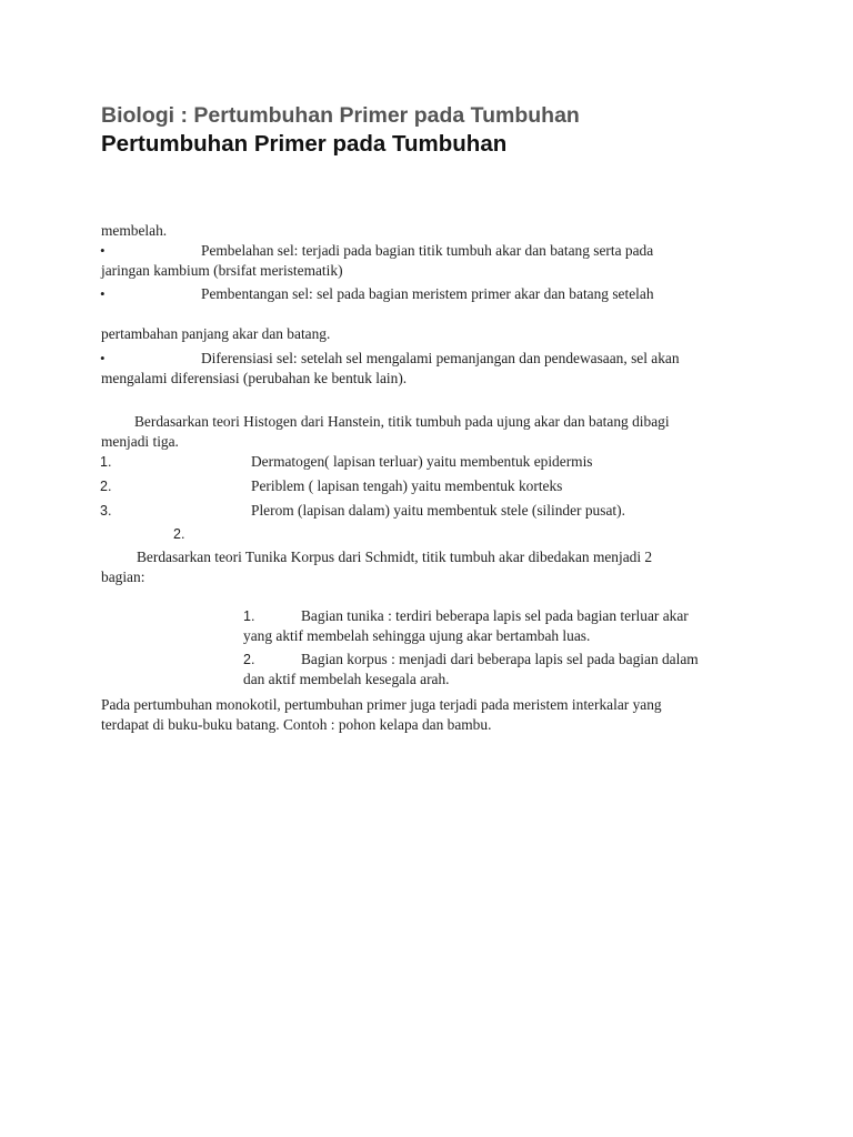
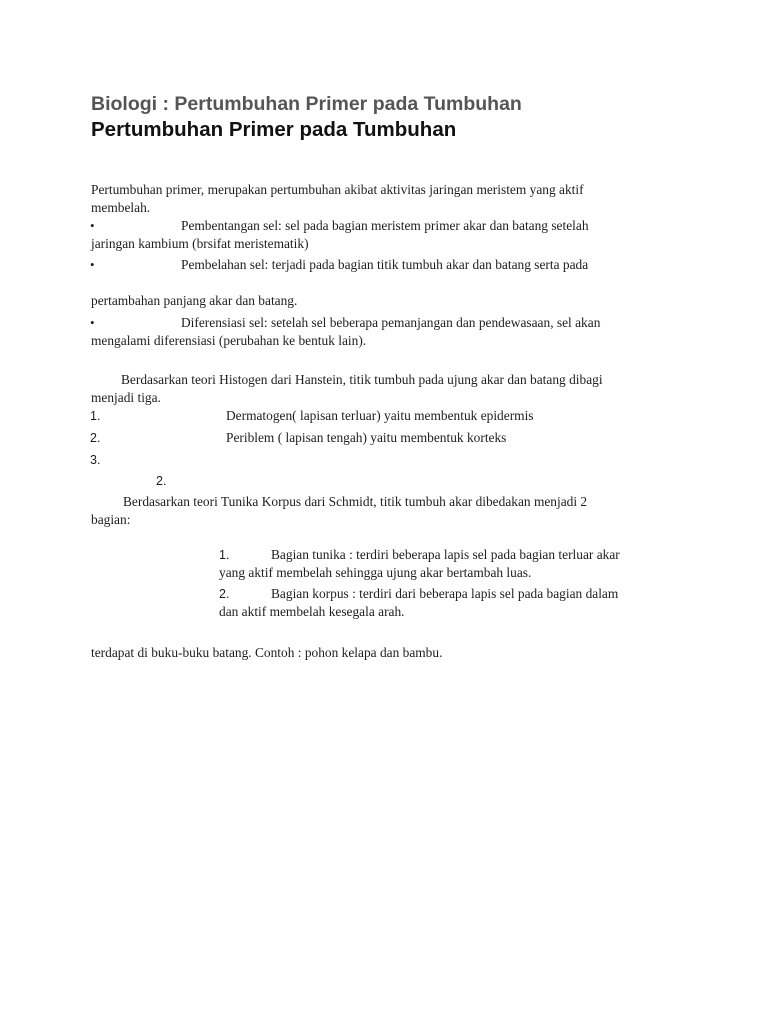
  Biologi : Pertumbuhan Primer pada Tumbuhan
  Pertumbuhan Primer pada Tumbuhan
+ Pertumbuhan primer, merupakan pertumbuhan akibat aktivitas jaringan meristem yang aktif
  membelah.
  •
- Pembelahan sel: terjadi pada bagian titik tumbuh akar dan batang serta pada
+ Pembentangan sel: sel pada bagian meristem primer akar dan batang setelah
  jaringan kambium (brsifat meristematik)
  •
- Pembentangan sel: sel pada bagian meristem primer akar dan batang setelah
+ Pembelahan sel: terjadi pada bagian titik tumbuh akar dan batang serta pada
  pertambahan panjang akar dan batang.
  •
- Diferensiasi sel: setelah sel mengalami pemanjangan dan pendewasaan, sel akan
+ Diferensiasi sel: setelah sel beberapa pemanjangan dan pendewasaan, sel akan
  mengalami diferensiasi (perubahan ke bentuk lain).
  Berdasarkan teori Histogen dari Hanstein, titik tumbuh pada ujung akar dan batang dibagi
  menjadi tiga.
  1.
  Dermatogen( lapisan terluar) yaitu membentuk epidermis
  2.
  Periblem ( lapisan tengah) yaitu membentuk korteks
  3.
- Plerom (lapisan dalam) yaitu membentuk stele (silinder pusat).
  2.
  Berdasarkan teori Tunika Korpus dari Schmidt, titik tumbuh akar dibedakan menjadi 2
  bagian:
  1.
  Bagian tunika : terdiri beberapa lapis sel pada bagian terluar akar
  yang aktif membelah sehingga ujung akar bertambah luas.
  2.
- Bagian korpus : menjadi dari beberapa lapis sel pada bagian dalam
+ Bagian korpus : terdiri dari beberapa lapis sel pada bagian dalam
  dan aktif membelah kesegala arah.
- Pada pertumbuhan monokotil, pertumbuhan primer juga terjadi pada meristem interkalar yang
  terdapat di buku-buku batang. Contoh : pohon kelapa dan bambu.
